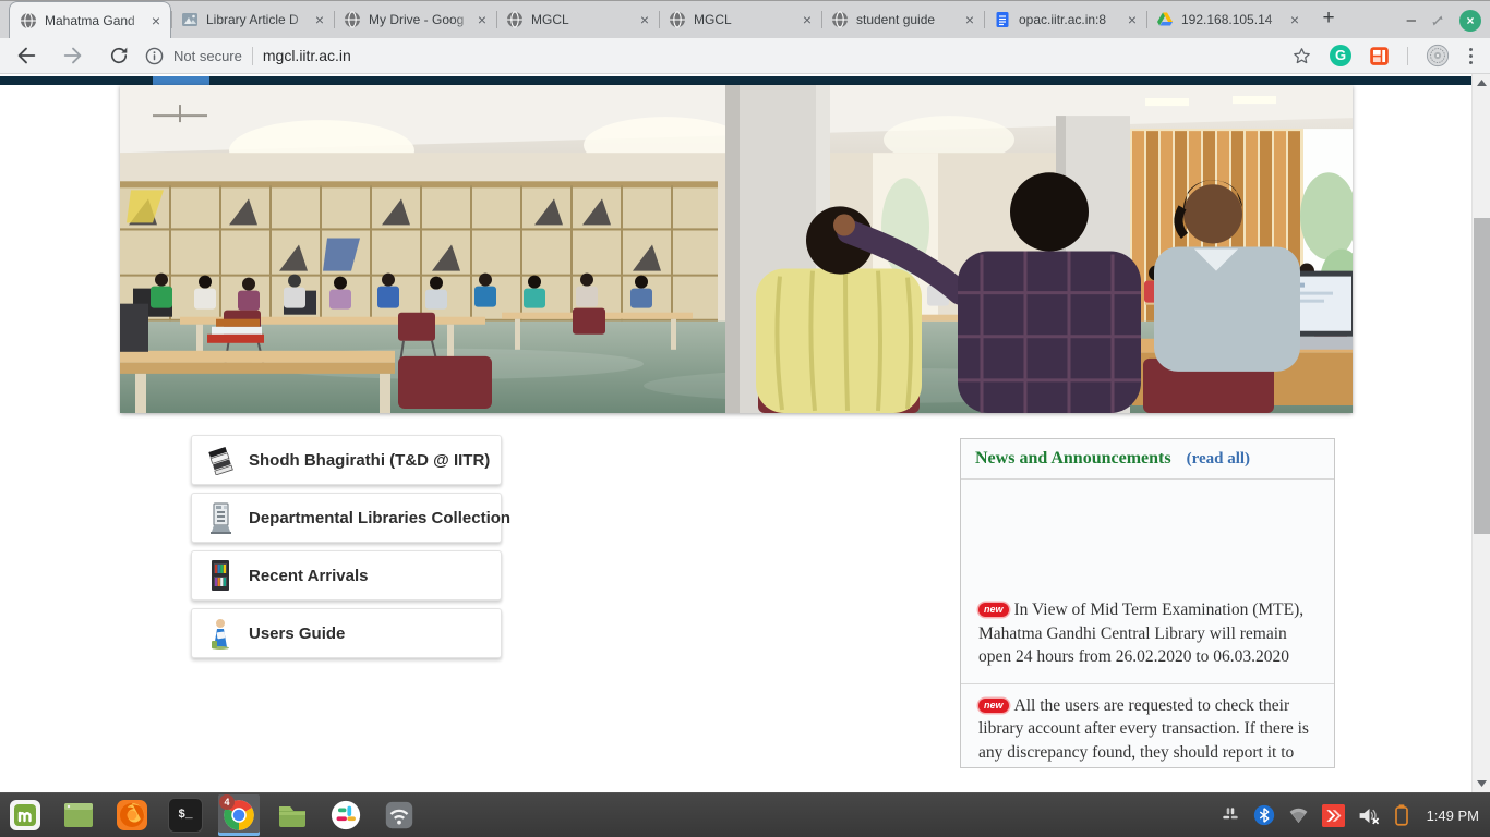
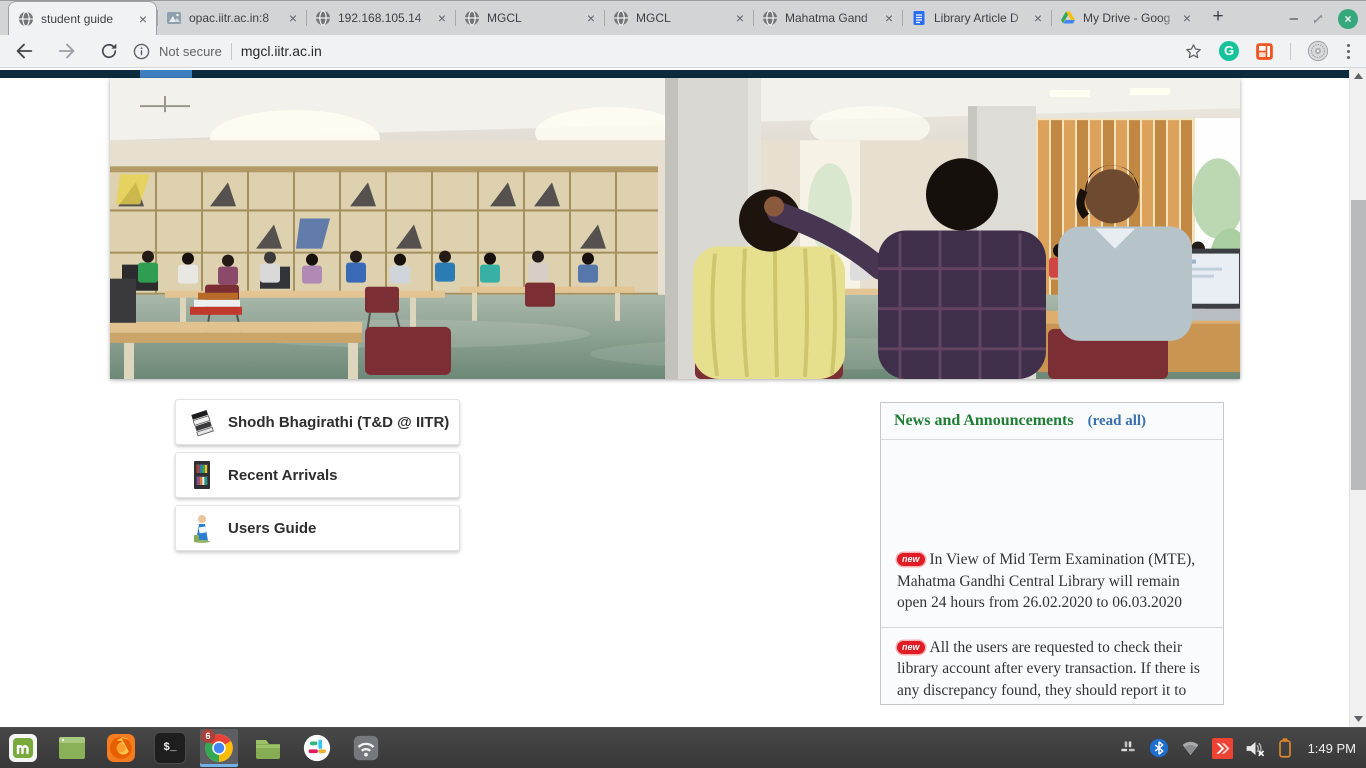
- Mahatma Gand
+ student guide
  ×
- Library Article D
+ opac.iitr.ac.in:8
  ×
- My Drive - Goog
+ 192.168.105.14
  ×
  MGCL
  ×
  MGCL
  ×
- student guide
+ Mahatma Gand
  ×
- opac.iitr.ac.in:8
+ Library Article D
  ×
- 192.168.105.14
+ My Drive - Goog
  ×
  +
  –
  ×
  Not secure
  mgcl.iitr.ac.in
  G
  Shodh Bhagirathi (T&D @ IITR)
- Departmental Libraries Collection
  Recent Arrivals
  Users Guide
  News and Announcements
  (read all)
  new In View of Mid Term Examination (MTE), Mahatma Gandhi Central Library will remain open 24 hours from 26.02.2020 to 06.03.2020
  new All the users are requested to check their library account after every transaction. If there is any discrepancy found, they should report it to
  $_
- 4
+ 6
  1:49 PM
